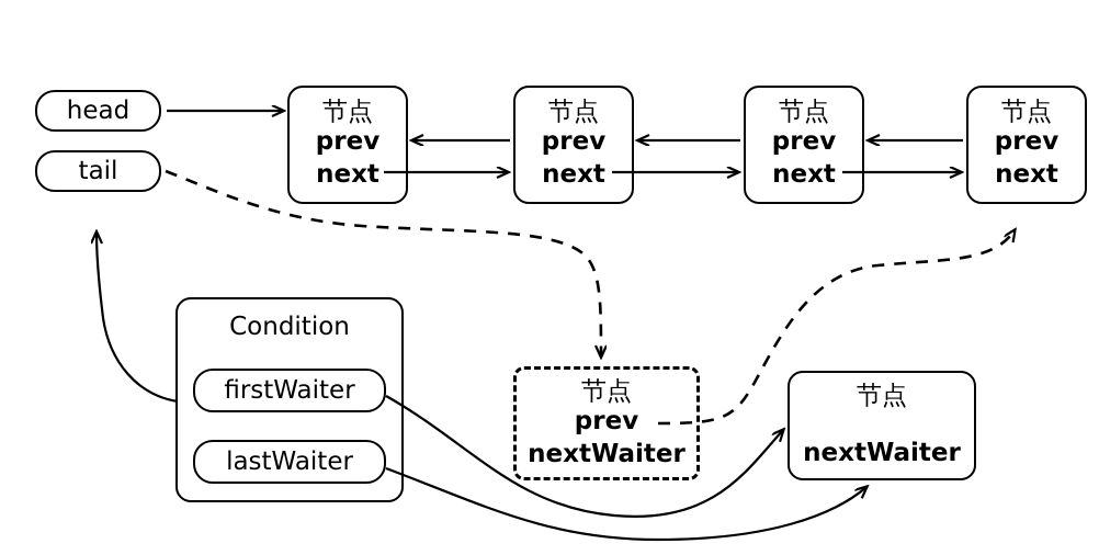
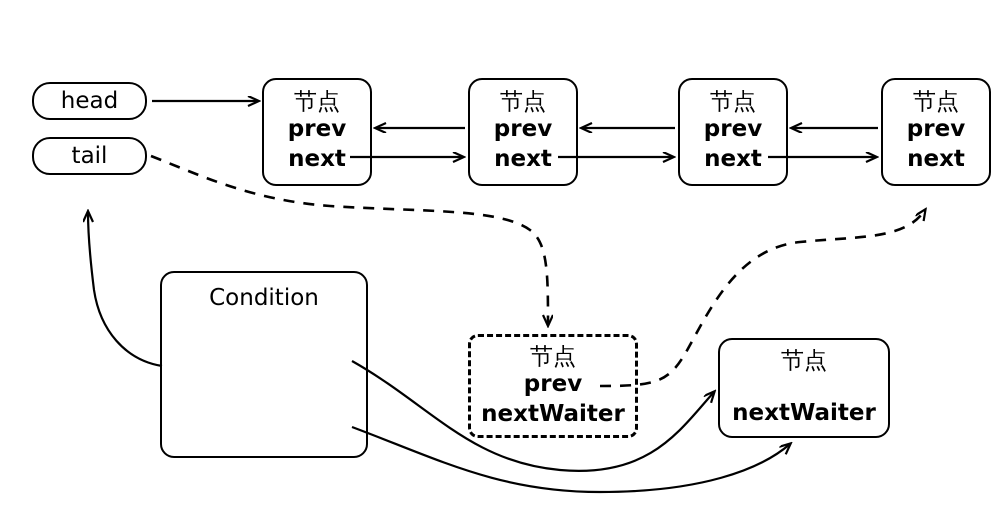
  head
  tail
  节点
  prev
  next
  节点
  prev
  next
  节点
  prev
  next
  节点
  prev
  next
  Condition
- firstWaiter
- lastWaiter
  节点
  prev
  nextWaiter
  节点
  nextWaiter
